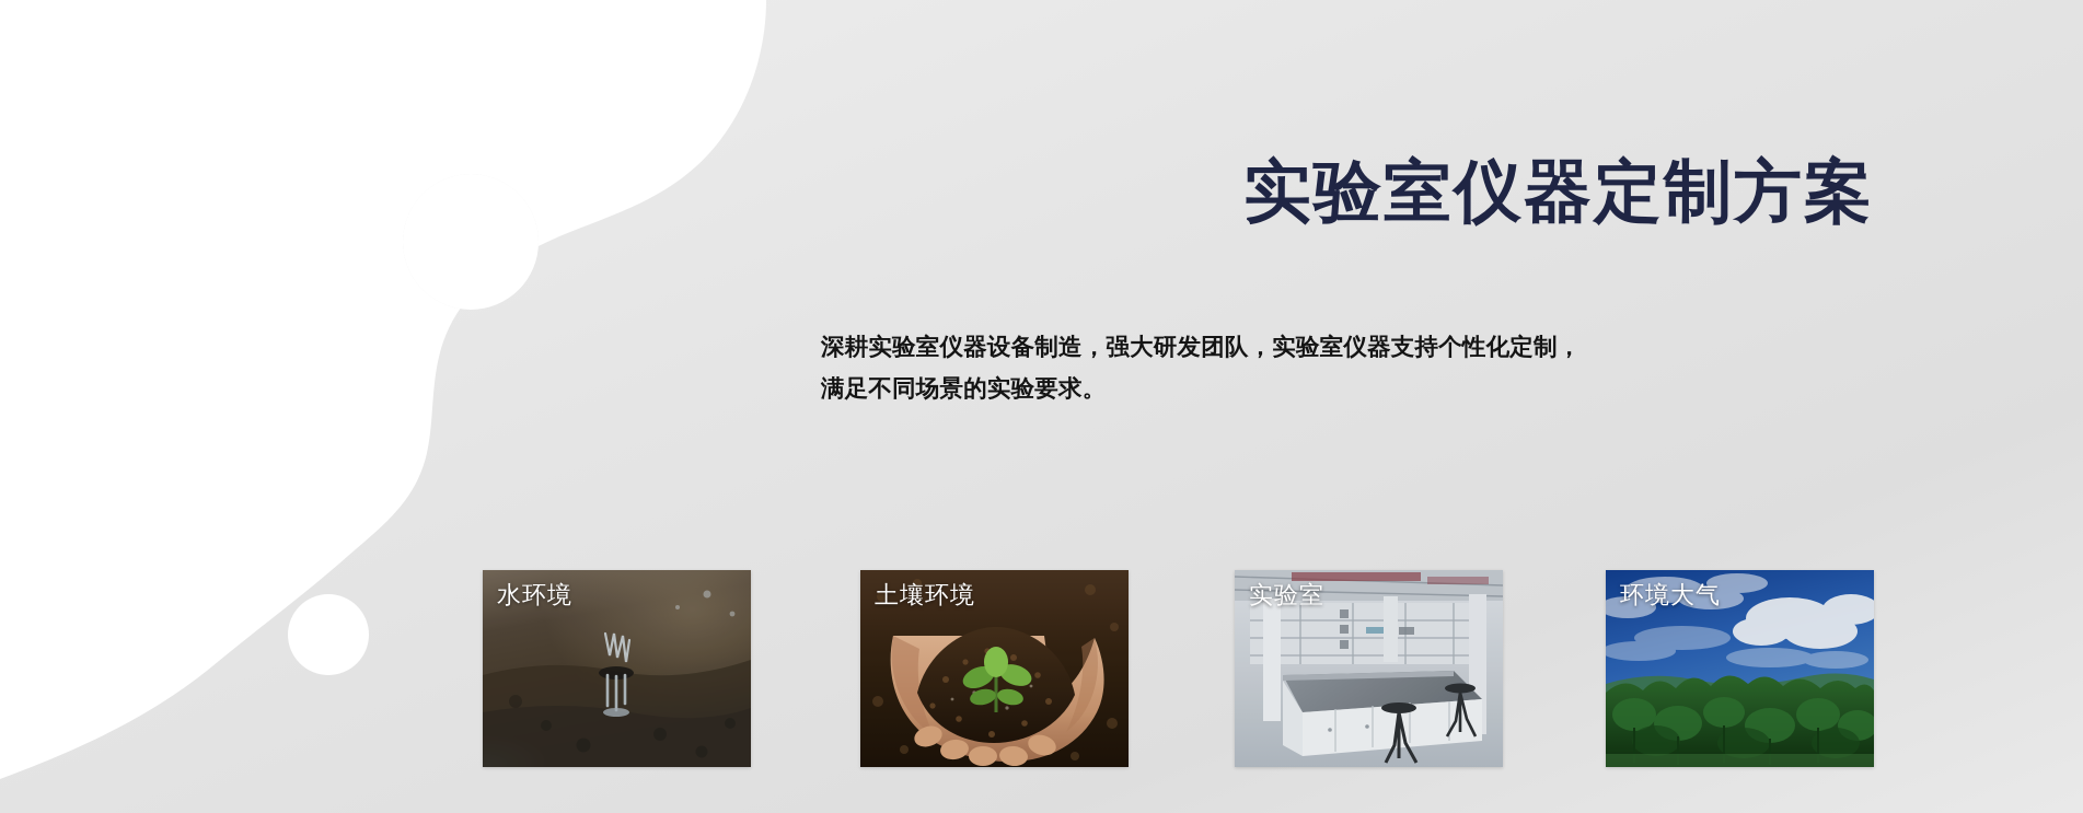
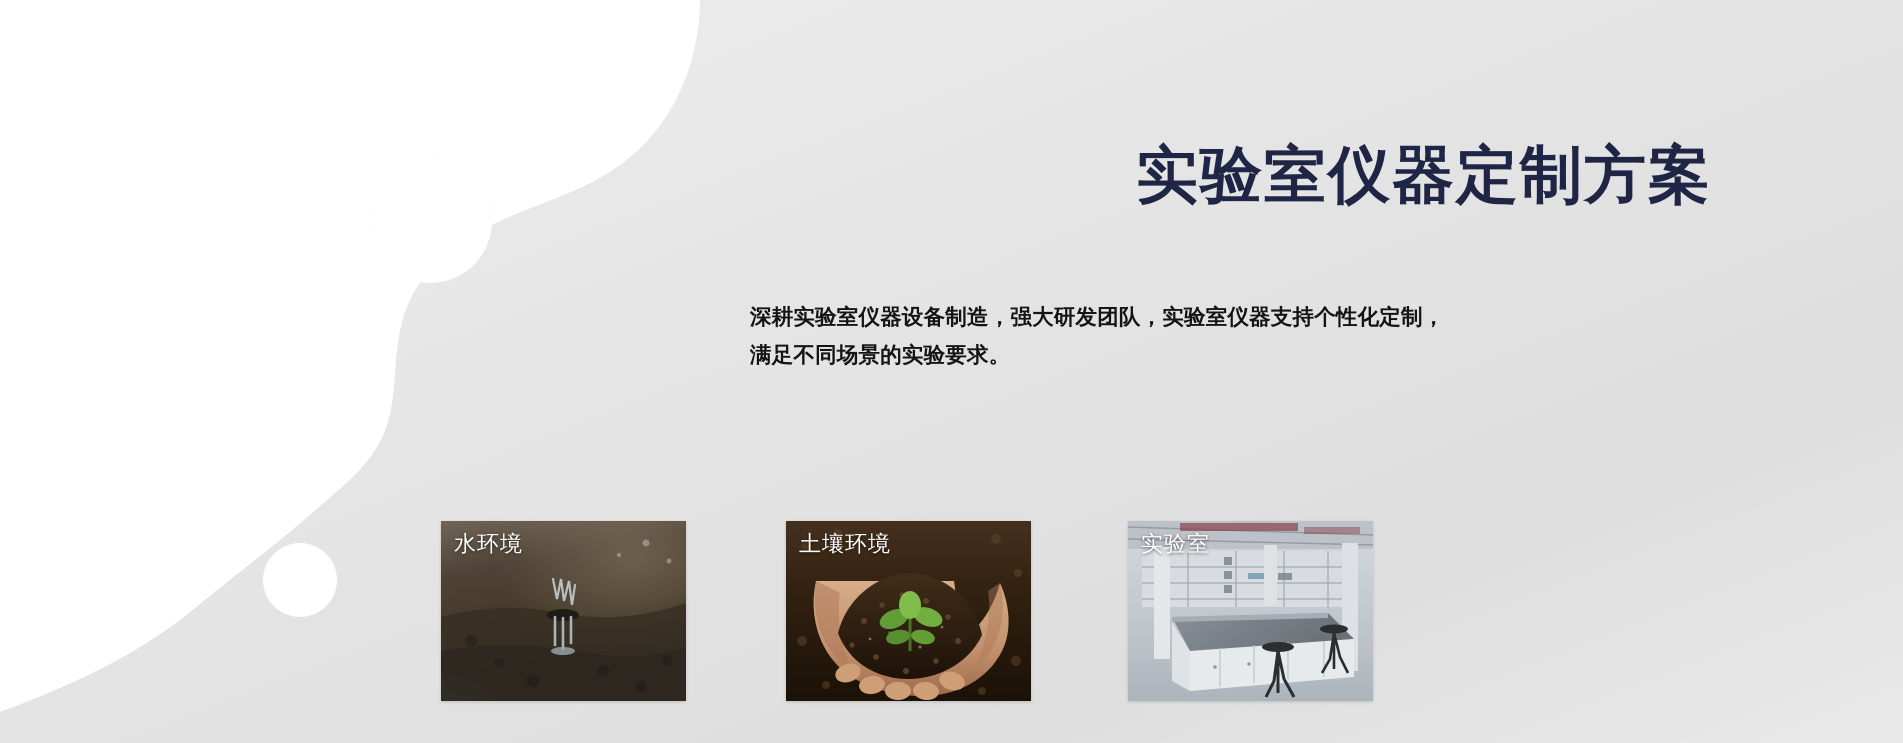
  实验室仪器定制方案
  深耕实验室仪器设备制造，强大研发团队，实验室仪器支持个性化定制，
  满足不同场景的实验要求。
  水环境
  土壤环境
  实验室
- 环境大气
